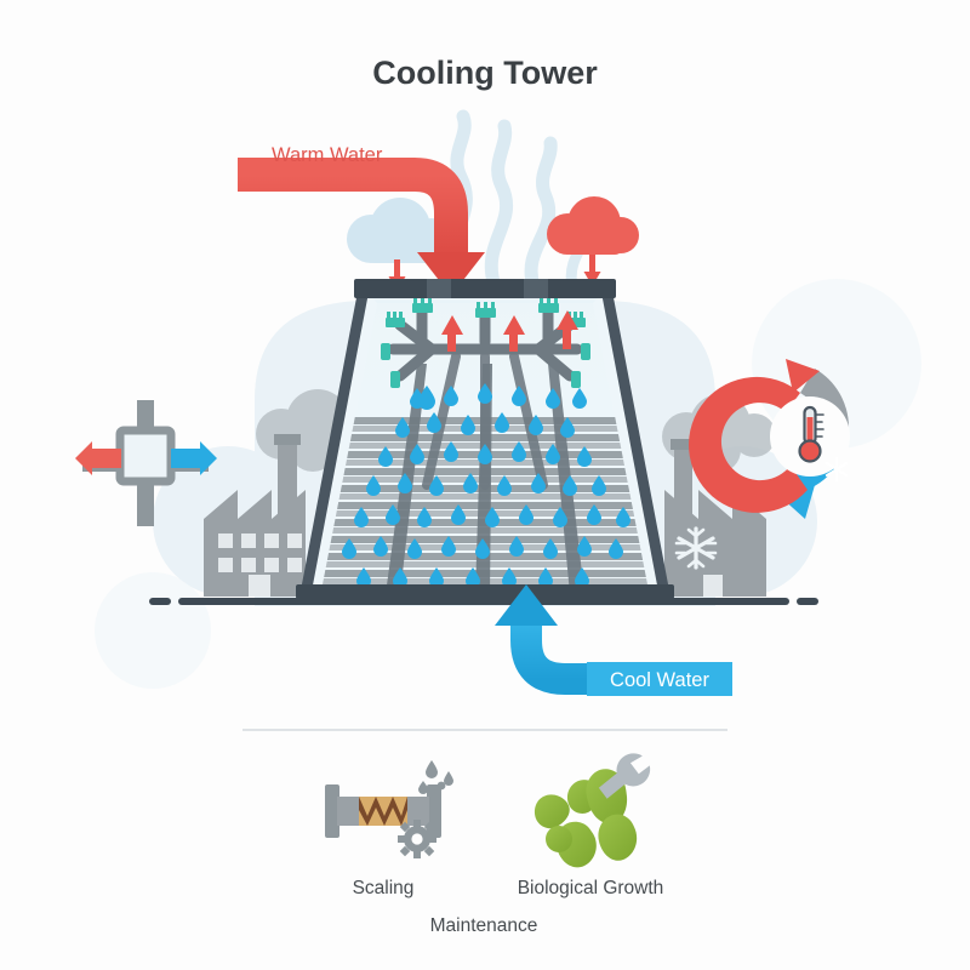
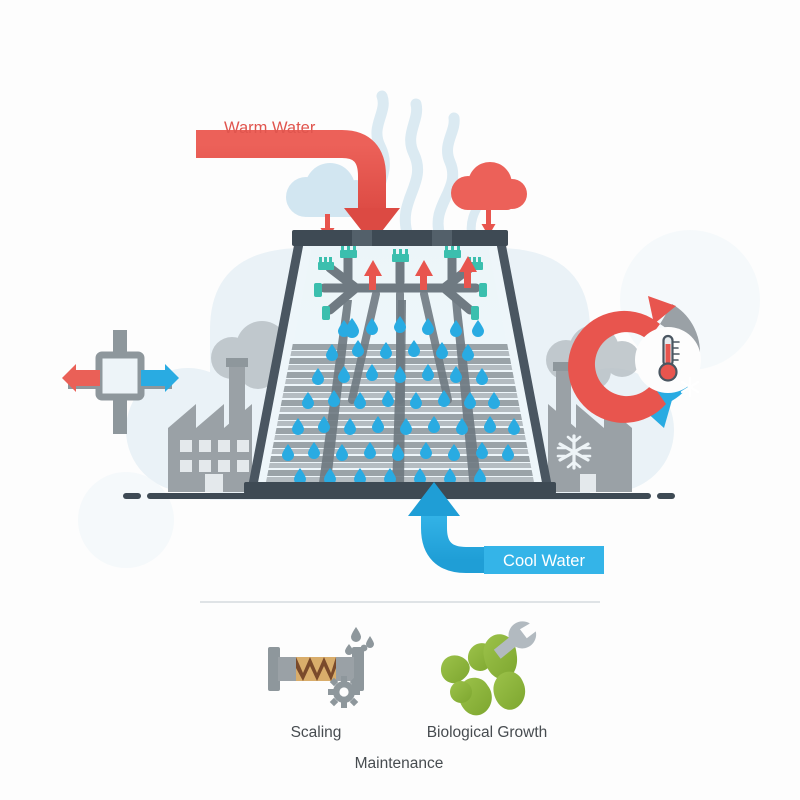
- Cooling Tower
  Warm Water
  Cool Water
  Scaling
  Biological Growth
  Maintenance
